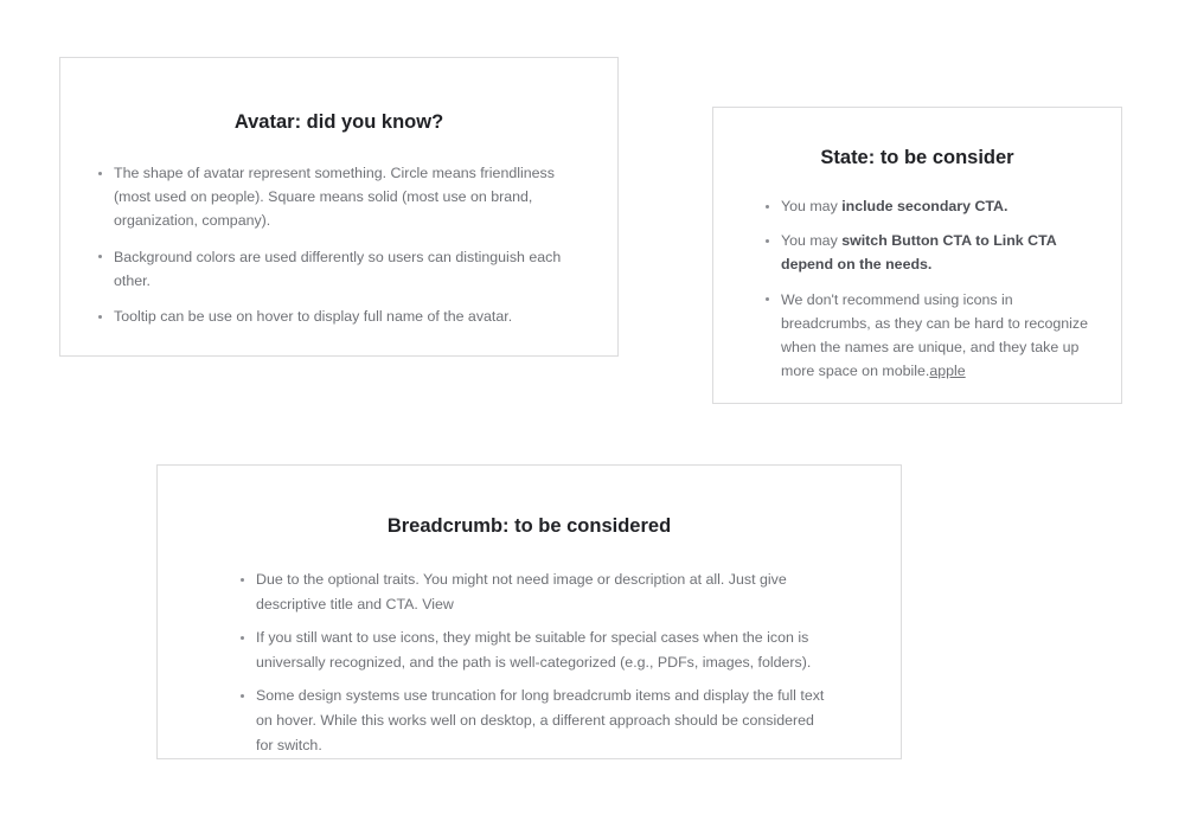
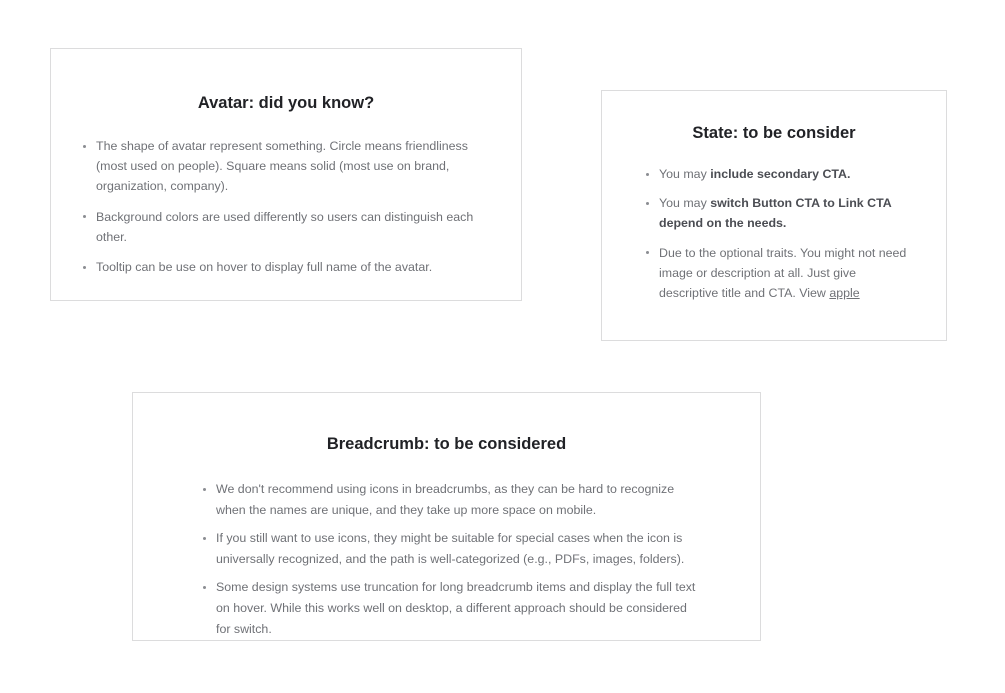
  Avatar: did you know?
  The shape of avatar represent something. Circle means friendliness (most used on people). Square means solid (most use on brand, organization, company).
  Background colors are used differently so users can distinguish each other.
  Tooltip can be use on hover to display full name of the avatar.
  State: to be consider
  You may include secondary CTA.
  You may switch Button CTA to Link CTA depend on the needs.
- We don't recommend using icons in breadcrumbs, as they can be hard to recognize when the names are unique, and they take up more space on mobile.apple
+ Due to the optional traits. You might not need image or description at all. Just give descriptive title and CTA. View apple
  Breadcrumb: to be considered
- Due to the optional traits. You might not need image or description at all. Just give descriptive title and CTA. View
+ We don't recommend using icons in breadcrumbs, as they can be hard to recognize when the names are unique, and they take up more space on mobile.
  If you still want to use icons, they might be suitable for special cases when the icon is universally recognized, and the path is well-categorized (e.g., PDFs, images, folders).
  Some design systems use truncation for long breadcrumb items and display the full text on hover. While this works well on desktop, a different approach should be considered for switch.
